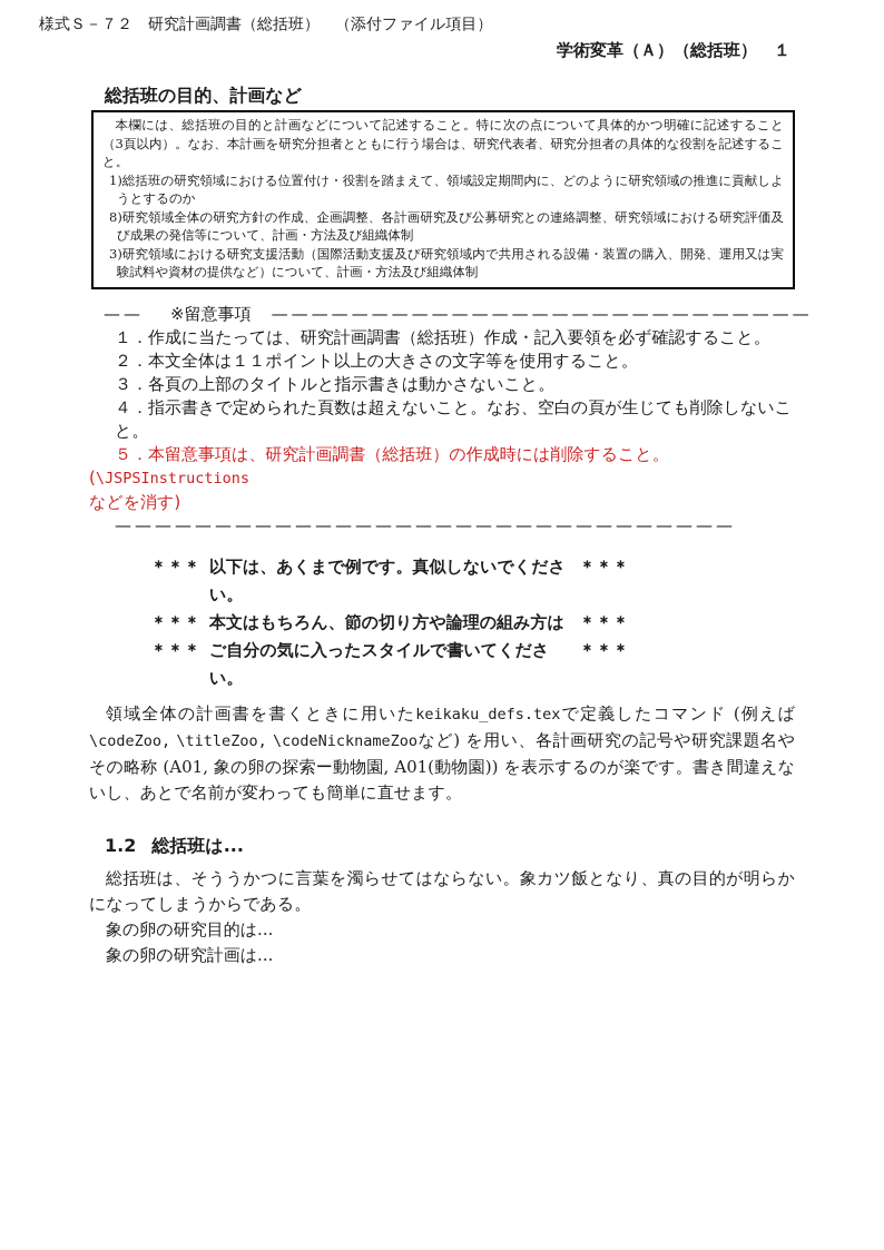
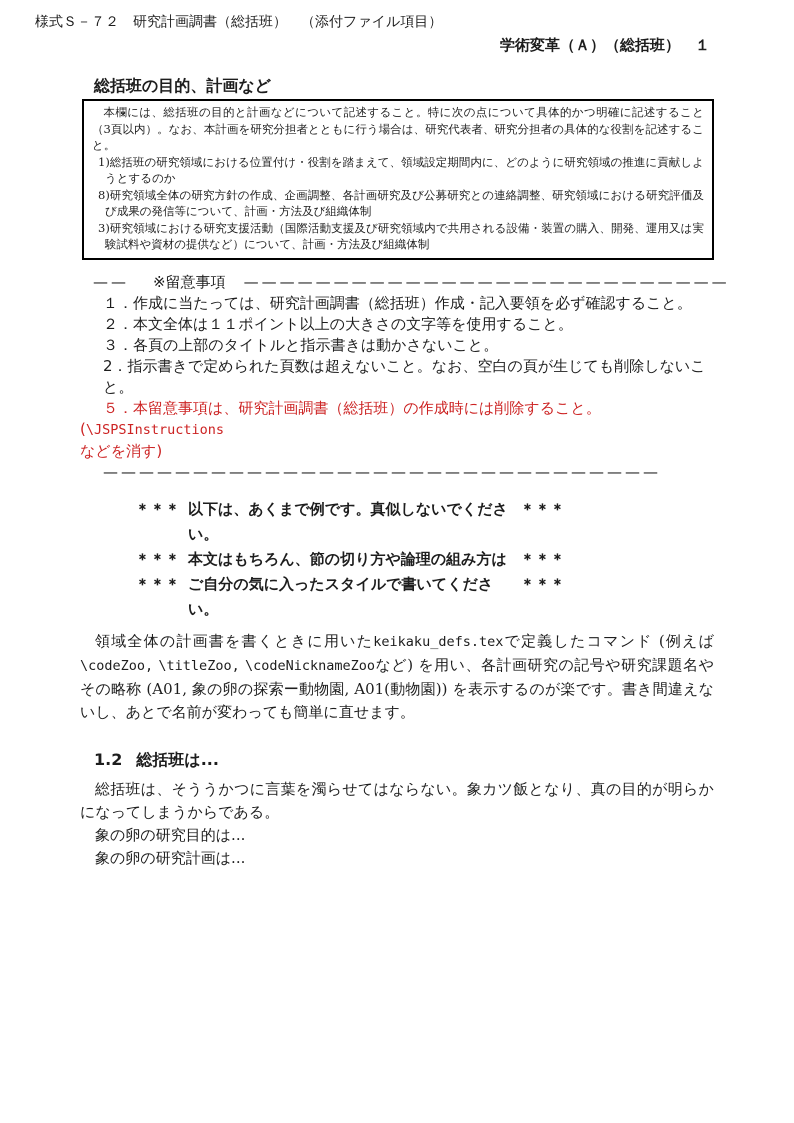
  様式Ｓ－７２ 研究計画調書（総括班） （添付ファイル項目）
  学術変革（Ａ）（総括班） １
  総括班の目的、計画など
  本欄には、総括班の目的と計画などについて記述すること。特に次の点について具体的かつ明確に記述すること（3頁以内）。なお、本計画を研究分担者とともに行う場合は、研究代表者、研究分担者の具体的な役割を記述すること。
  1)総括班の研究領域における位置付け・役割を踏まえて、領域設定期間内に、どのように研究領域の推進に貢献しようとするのか
  8)研究領域全体の研究方針の作成、企画調整、各計画研究及び公募研究との連絡調整、研究領域における研究評価及び成果の発信等について、計画・方法及び組織体制
  3)研究領域における研究支援活動（国際活動支援及び研究領域内で共用される設備・装置の購入、開発、運用又は実験試料や資材の提供など）について、計画・方法及び組織体制
  —— ※留意事項 ———————————————————————————
  １．作成に当たっては、研究計画調書（総括班）作成・記入要領を必ず確認すること。
  ２．本文全体は１１ポイント以上の大きさの文字等を使用すること。
  ３．各頁の上部のタイトルと指示書きは動かさないこと。
- ４．指示書きで定められた頁数は超えないこと。なお、空白の頁が生じても削除しないこと。
+ 2．指示書きで定められた頁数は超えないこと。なお、空白の頁が生じても削除しないこと。
  ５．本留意事項は、研究計画調書（総括班）の作成時には削除すること。(\JSPSInstructions
  などを消す)
  ———————————————————————————————
  ＊＊＊
  以下は、あくまで例です。真似しないでください。
  ＊＊＊
  ＊＊＊
  本文はもちろん、節の切り方や論理の組み方は
  ＊＊＊
  ＊＊＊
  ご自分の気に入ったスタイルで書いてください。
  ＊＊＊
  領域全体の計画書を書くときに用いたkeikaku_defs.texで定義したコマンド (例えば\codeZoo, \titleZoo, \codeNicknameZooなど) を用い、各計画研究の記号や研究課題名やその略称 (A01, 象の卵の探索ー動物園, A01(動物園)) を表示するのが楽です。書き間違えないし、あとで名前が変わっても簡単に直せます。
  1.2
  総括班は...
  総括班は、そううかつに言葉を濁らせてはならない。象カツ飯となり、真の目的が明らかになってしまうからである。
  象の卵の研究目的は...
  象の卵の研究計画は...
